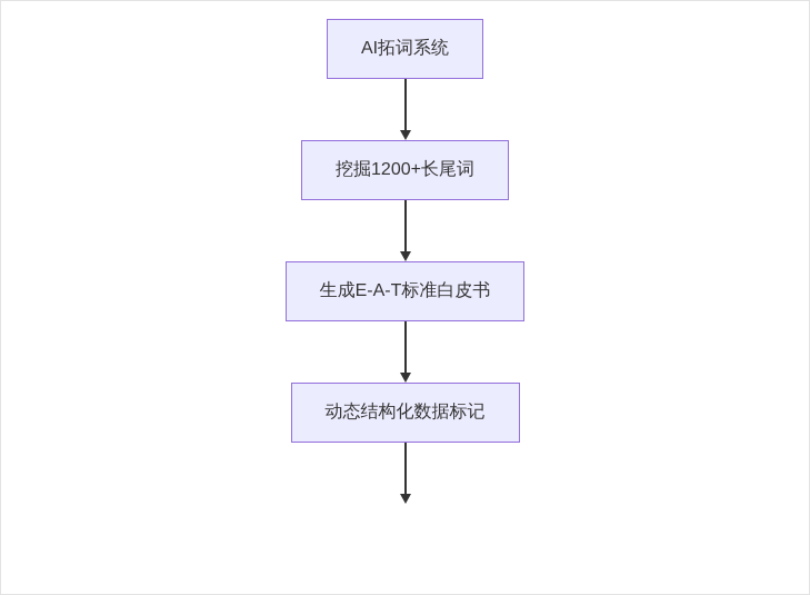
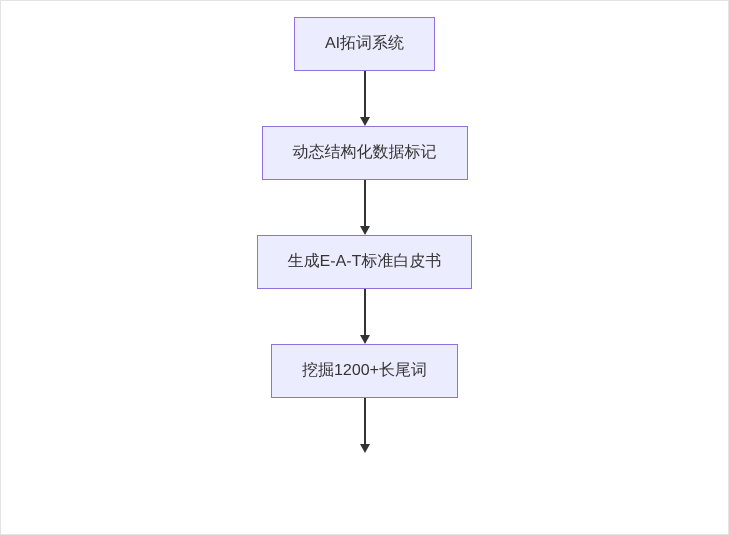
  AI拓词系统
- 挖掘1200+长尾词
+ 动态结构化数据标记
  生成E-A-T标准白皮书
- 动态结构化数据标记
+ 挖掘1200+长尾词
